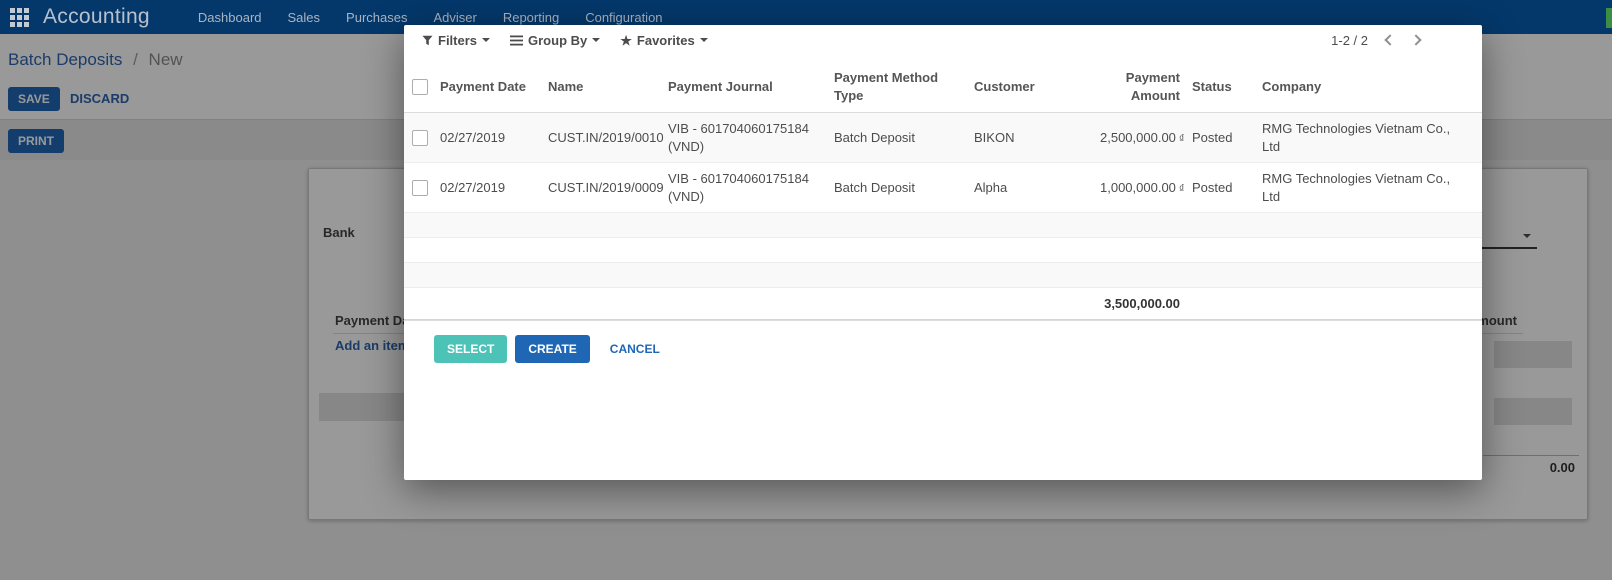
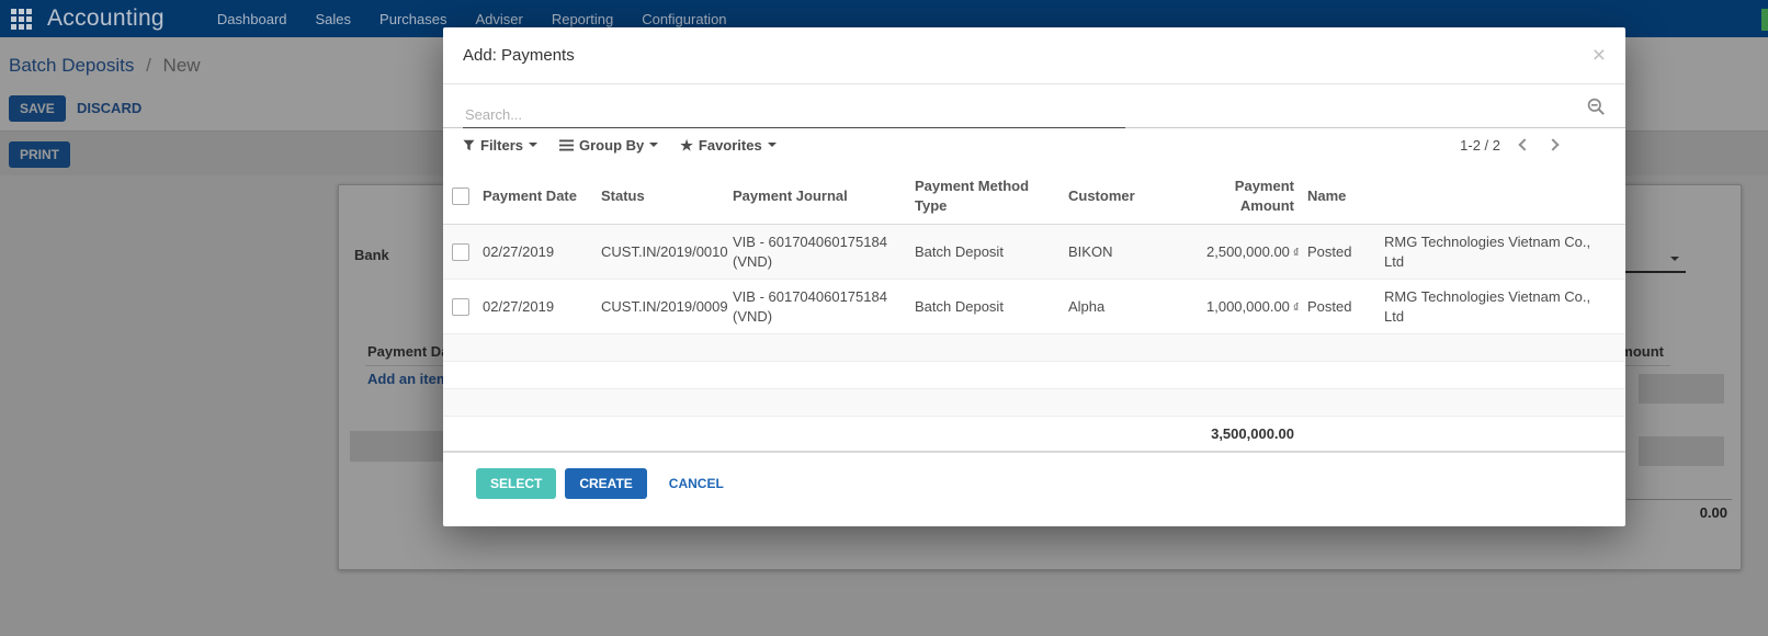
  Accounting
  Dashboard
  Sales
  Purchases
  Adviser
  Reporting
  Configuration
  Batch Deposits / New
  SAVE
  DISCARD
  PRINT
  Bank
  Payment D
  mount
  Add an ite
  0.00
+ Add: Payments
+ ×
+ Search...
  Filters
  Group By
  ★
  Favorites
  1-2 / 2
  Payment Date
- Name
+ Status
  Payment Journal
  Payment Method Type
  Customer
  Payment Amount
- Status
+ Name
- Company
  02/27/2019
  CUST.IN/2019/0010
  VIB - 601704060175184 (VND)
  Batch Deposit
  BIKON
  2,500,000.00 ₫
  Posted
  RMG Technologies Vietnam Co., Ltd
  02/27/2019
  CUST.IN/2019/0009
  VIB - 601704060175184 (VND)
  Batch Deposit
  Alpha
  1,000,000.00 ₫
  Posted
  RMG Technologies Vietnam Co., Ltd
  3,500,000.00
  SELECT
  CREATE
  CANCEL
